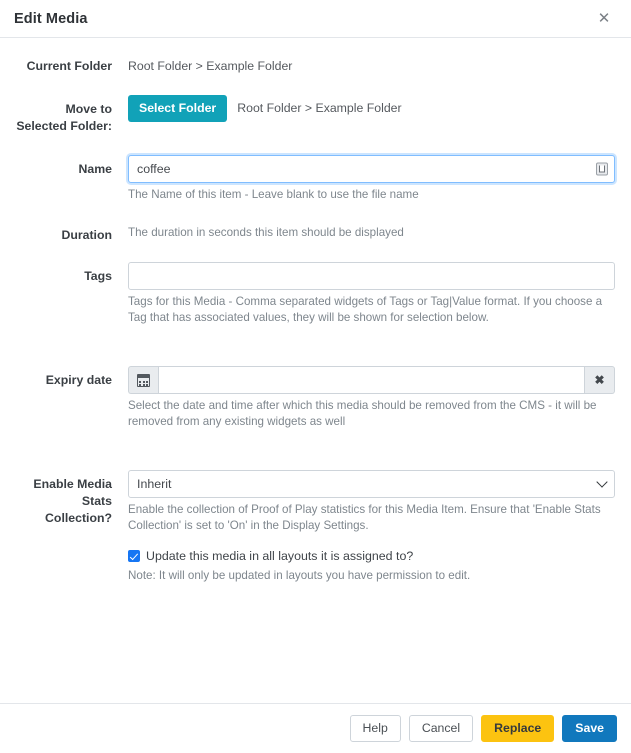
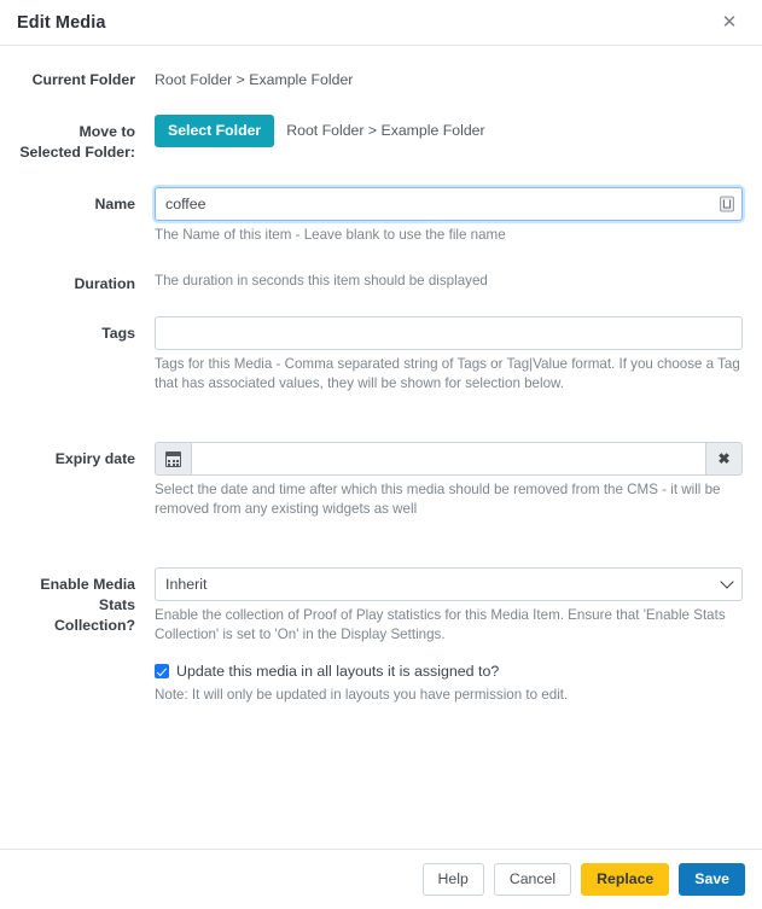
  Edit Media
  ✕
  Current Folder
  Root Folder > Example Folder
  Move to Selected Folder:
  Select Folder
  Root Folder > Example Folder
  Name
  coffee
  The Name of this item - Leave blank to use the file name
  Duration
  The duration in seconds this item should be displayed
  Tags
- Tags for this Media - Comma separated widgets of Tags or Tag|Value format. If you choose a Tag that has associated values, they will be shown for selection below.
+ Tags for this Media - Comma separated string of Tags or Tag|Value format. If you choose a Tag that has associated values, they will be shown for selection below.
  Expiry date
  ✖
  Select the date and time after which this media should be removed from the CMS - it will be removed from any existing widgets as well
  Enable Media Stats Collection?
  Inherit
  Enable the collection of Proof of Play statistics for this Media Item. Ensure that 'Enable Stats Collection' is set to 'On' in the Display Settings.
  Update this media in all layouts it is assigned to?
  Note: It will only be updated in layouts you have permission to edit.
  Help
  Cancel
  Replace
  Save
